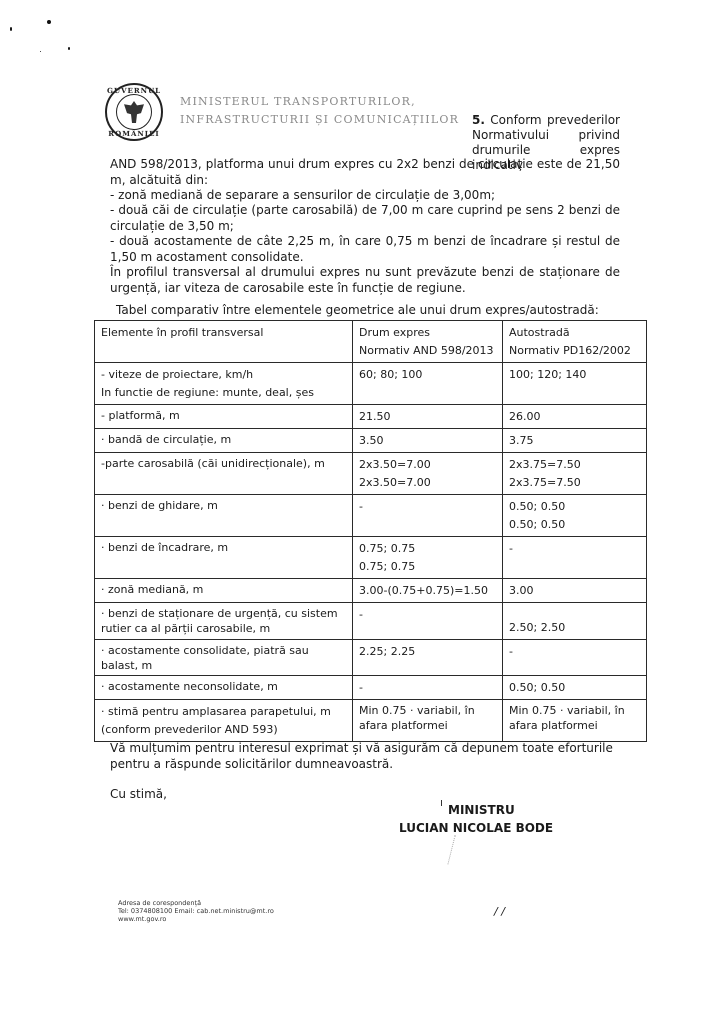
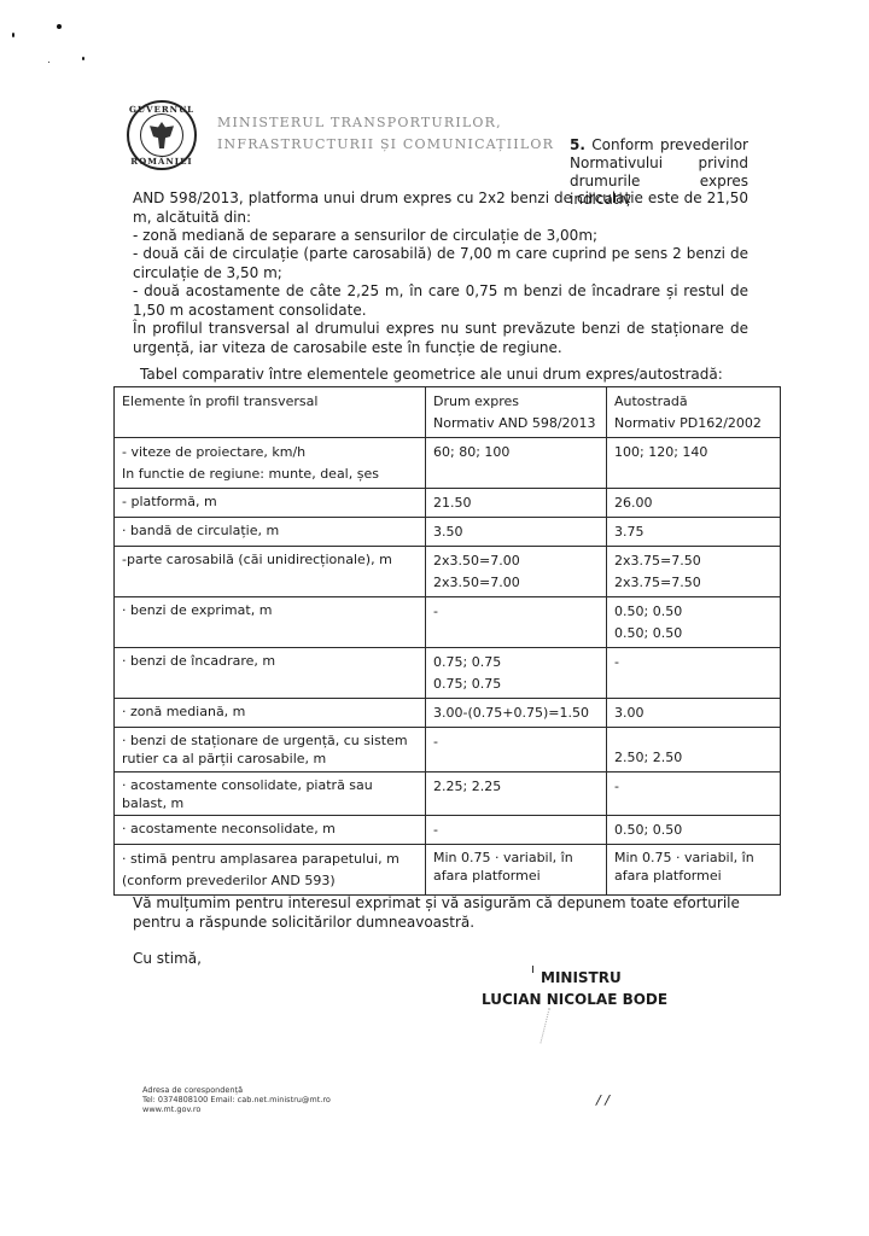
  GUVERNUL
  ROMÂNIEI
  MINISTERUL TRANSPORTURILOR,
  INFRASTRUCTURII ȘI COMUNICAȚIILOR
  5. Conform prevederilor Normativului privind drumurile expres indicativ
  AND 598/2013, platforma unui drum expres cu 2x2 benzi de circulație este de 21,50 m, alcătuită din:
  - zonă mediană de separare a sensurilor de circulație de 3,00m;
  - două căi de circulație (parte carosabilă) de 7,00 m care cuprind pe sens 2 benzi de circulație de 3,50 m;
  - două acostamente de câte 2,25 m, în care 0,75 m benzi de încadrare și restul de 1,50 m acostament consolidate.
  În profilul transversal al drumului expres nu sunt prevăzute benzi de staționare de urgență, iar viteza de carosabile este în funcție de regiune.
  Tabel comparativ între elementele geometrice ale unui drum expres/autostradă:
  Elemente în profil transversal	Drum expres Normativ AND 598/2013	Autostradă Normativ PD162/2002
  - viteze de proiectare, km/hIn functie de regiune: munte, deal, șes	60; 80; 100	100; 120; 140
  - platformă, m	21.50	26.00
  · bandă de circulație, m	3.50	3.75
  -parte carosabilă (căi unidirecționale), m	2x3.50=7.002x3.50=7.00	2x3.75=7.502x3.75=7.50
- · benzi de ghidare, m	-	0.50; 0.500.50; 0.50
+ · benzi de exprimat, m	-	0.50; 0.500.50; 0.50
  · benzi de încadrare, m	0.75; 0.750.75; 0.75	-
  · zonă mediană, m	3.00-(0.75+0.75)=1.50	3.00
  · benzi de staționare de urgență, cu sistem rutier ca al părții carosabile, m	-	2.50; 2.50
  · acostamente consolidate, piatră sau balast, m	2.25; 2.25	-
  · acostamente neconsolidate, m	-	0.50; 0.50
  · stimă pentru amplasarea parapetului, m(conform prevederilor AND 593)	Min 0.75 · variabil, în afara platformei	Min 0.75 · variabil, în afara platformei
  Vă mulțumim pentru interesul exprimat și vă asigurăm că depunem toate eforturile pentru a răspunde solicitărilor dumneavoastră.
  Cu stimă,
  MINISTRU
  LUCIAN NICOLAE BODE
  Adresa de corespondență
  Tel: 0374808100 Email: cab.net.ministru@mt.ro
  www.mt.gov.ro
  / /
